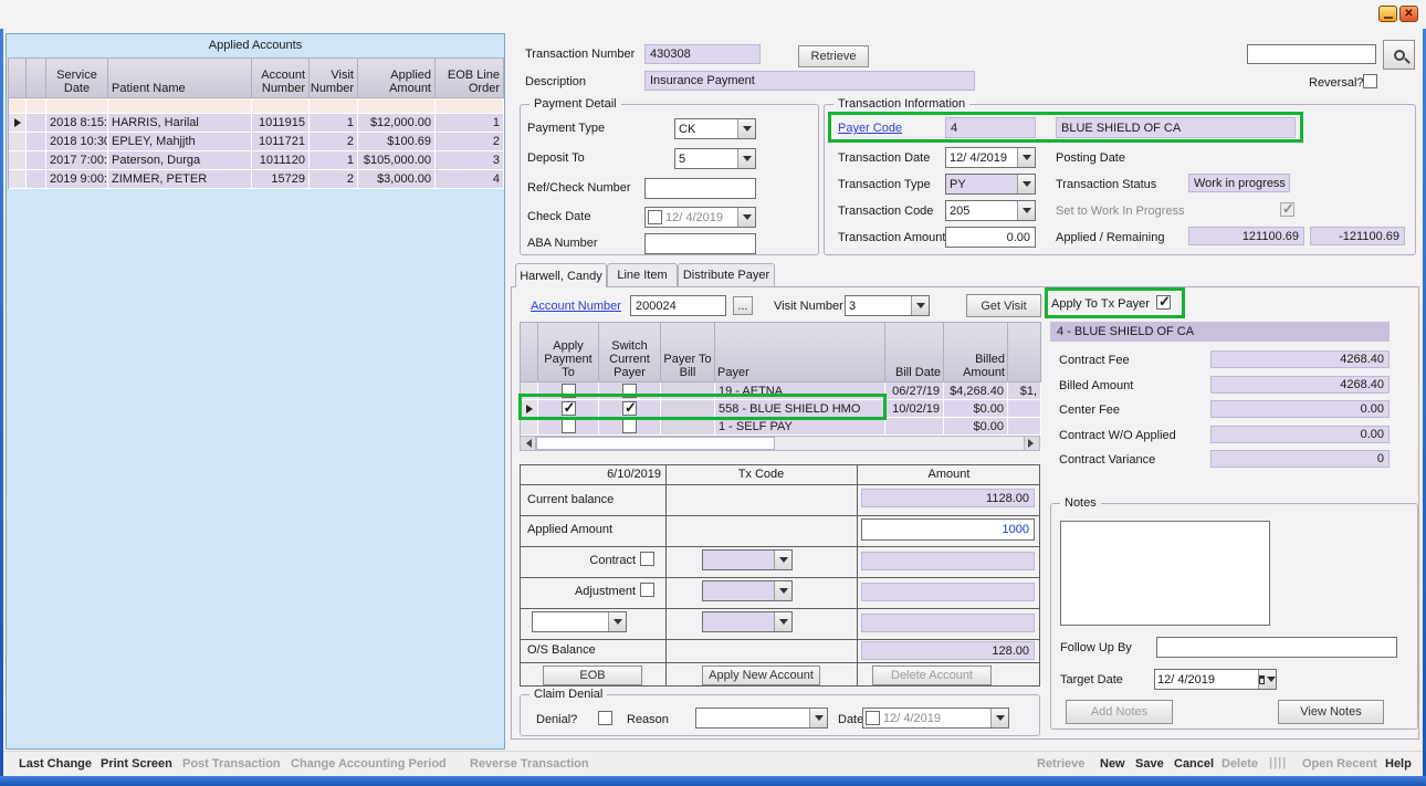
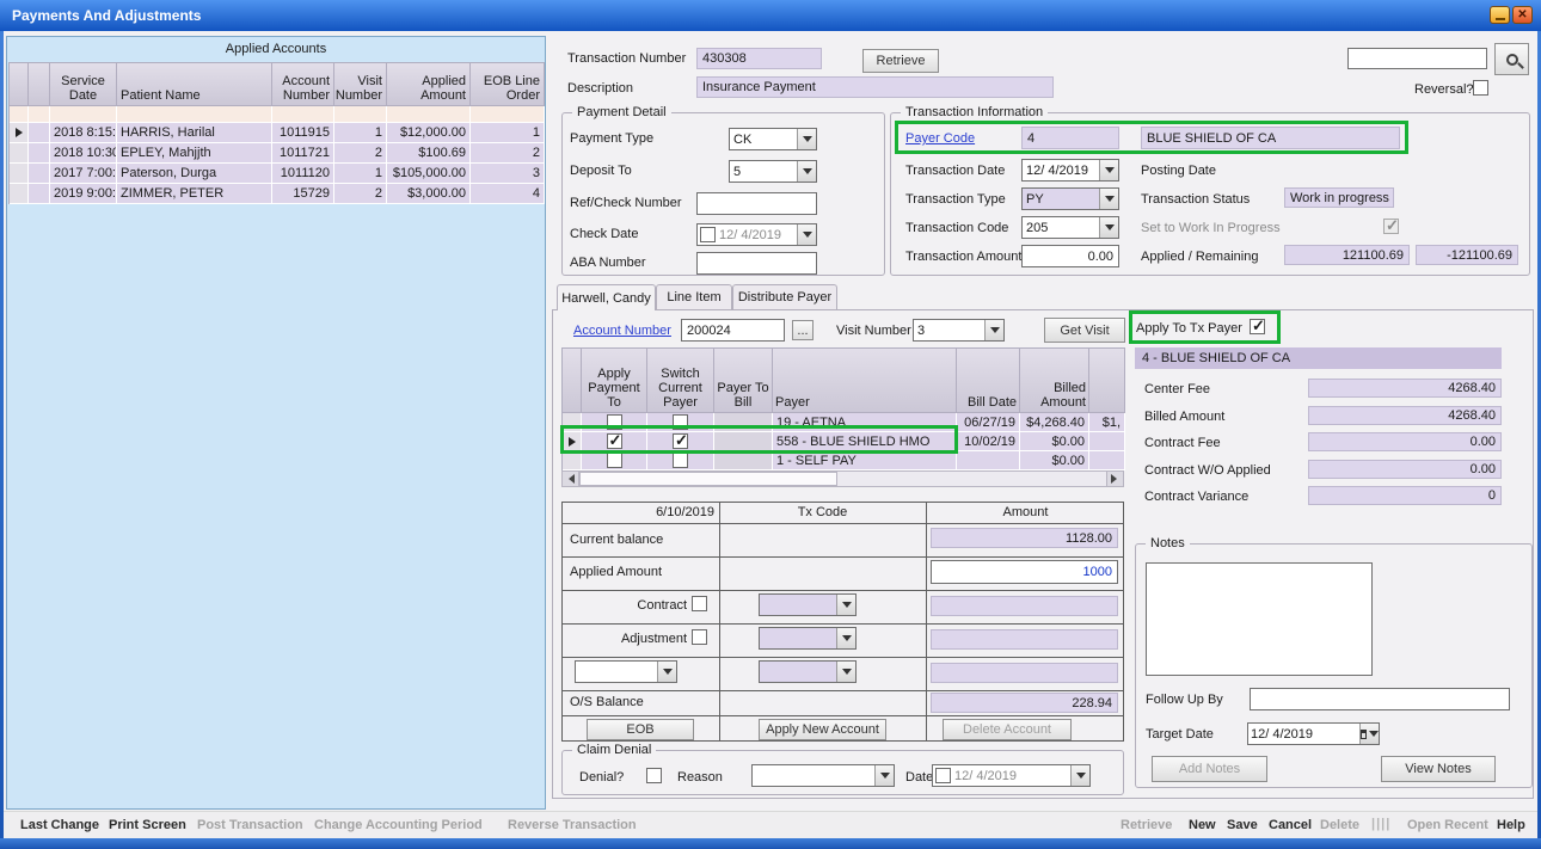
+ Payments And Adjustments
  Applied Accounts
  Service Date
  Patient Name
  Account Number
  Visit Number
  Applied Amount
  EOB Line Order
  2018 8:15:
  HARRIS, Harilal
  1011915
  1
  $12,000.00
  1
  2018 10:30
  EPLEY, Mahjjth
  1011721
  2
  $100.69
  2
  2017 7:00:
  Paterson, Durga
  1011120
  1
  $105,000.00
  3
  2019 9:00:
  ZIMMER, PETER
  15729
  2
  $3,000.00
  4
  Transaction Number
  430308
  Retrieve
  Description
  Insurance Payment
  Reversal?
  Payment Detail
  Payment Type
  CK
  Deposit To
  5
  Ref/Check Number
  Check Date
  12/ 4/2019
  ABA Number
  Transaction Information
  Payer Code
  4
  BLUE SHIELD OF CA
  Transaction Date
  12/ 4/2019
  Posting Date
  Transaction Type
  PY
  Transaction Status
  Work in progress
  Transaction Code
  205
  Set to Work In Progress
  Transaction Amount
  0.00
  Applied / Remaining
  121100.69
  -121100.69
  Harwell, Candy
  Line Item
  Distribute Payer
  Account Number
  200024
  ...
  Visit Number
  3
  Get Visit
  Apply To Tx Payer
  Apply Payment To
  Switch Current Payer
  Payer To Bill
  Payer
  Bill Date
  Billed Amount
  19 - AETNA
  06/27/19
  $4,268.40
  $1,
  558 - BLUE SHIELD HMO
  10/02/19
  $0.00
  1 - SELF PAY
  $0.00
  4 - BLUE SHIELD OF CA
- Contract Fee
+ Center Fee
  4268.40
  Billed Amount
  4268.40
- Center Fee
+ Contract Fee
  0.00
  Contract W/O Applied
  0.00
  Contract Variance
  0
  6/10/2019
  Tx Code
  Amount
  Current balance
  1128.00
  Applied Amount
  1000
  Contract
  Adjustment
  O/S Balance
- 128.00
+ 228.94
  EOB
  Apply New Account
  Delete Account
  Claim Denial
  Denial?
  Reason
  Date
  12/ 4/2019
  Notes
  Follow Up By
  Target Date
  12/ 4/2019
  Add Notes
  View Notes
  Last Change
  Print Screen
  Post Transaction
  Change Accounting Period
  Reverse Transaction
  Retrieve
  New
  Save
  Cancel
  Delete
  ||||
  Open Recent
  Help
